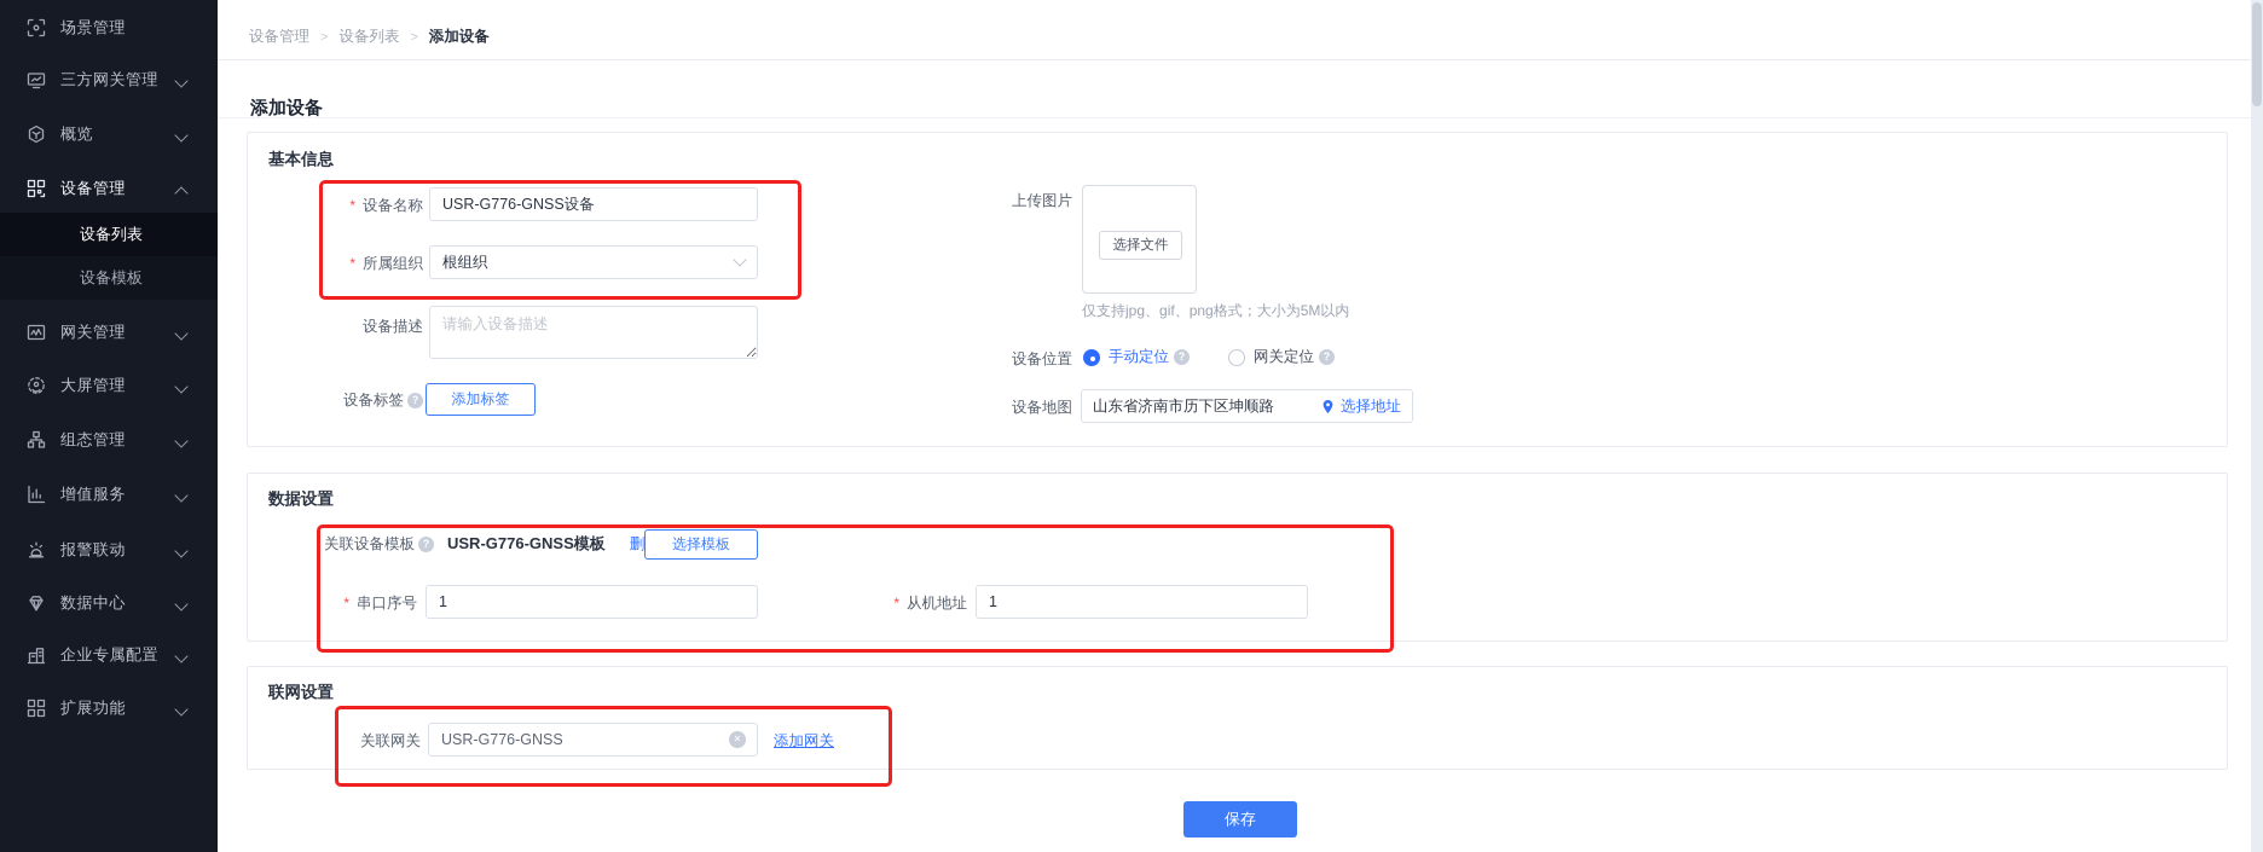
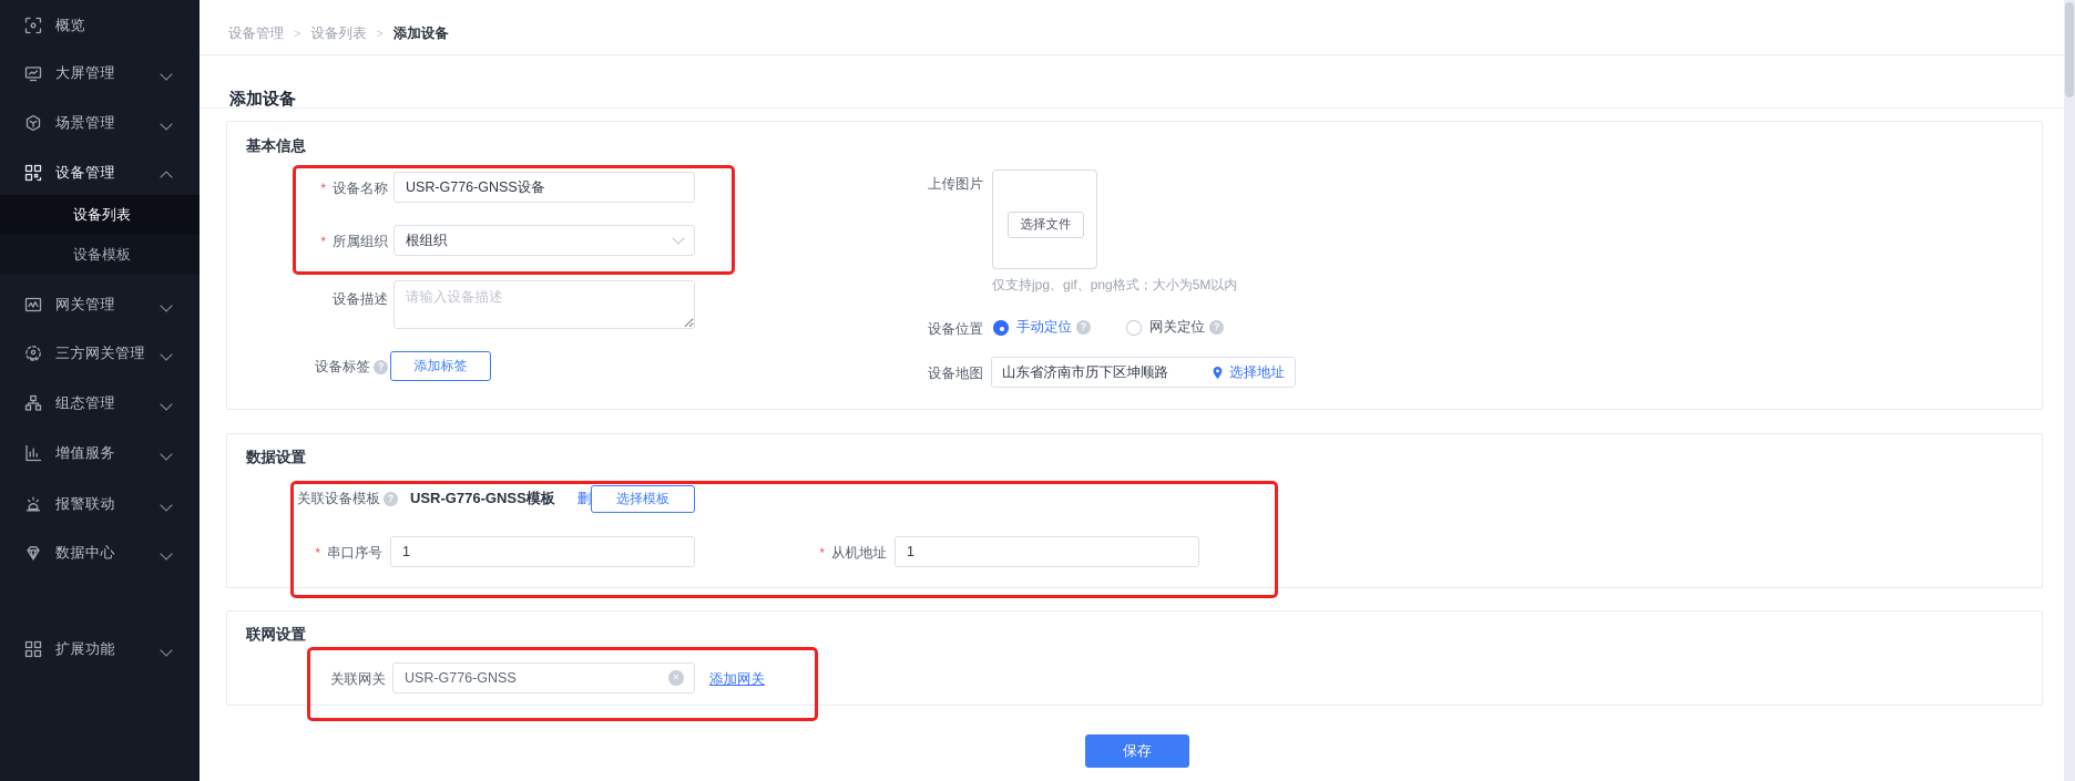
- 场景管理
+ 概览
- 三方网关管理
+ 大屏管理
- 概览
+ 场景管理
  设备管理
  设备列表
  设备模板
  网关管理
- 大屏管理
+ 三方网关管理
  组态管理
  增值服务
  报警联动
  数据中心
- 企业专属配置
  扩展功能
  设备管理
  >
  设备列表
  >
  添加设备
  添加设备
  基本信息
  设备名称
  USR-G776-GNSS设备
  所属组织
  根组织
  设备描述
  请输入设备描述
  设备标签
  ?
  添加标签
  上传图片
  选择文件
  仅支持jpg、gif、png格式；大小为5M以内
  设备位置
  手动定位
  ?
  网关定位
  ?
  设备地图
  山东省济南市历下区坤顺路
  选择地址
  数据设置
  关联设备模板
  ?
  USR-G776-GNSS模板
  选择模板
  串口序号
  1
  从机地址
  1
  联网设置
  关联网关
  USR-G776-GNSS
  ✕
  添加网关
  保存
